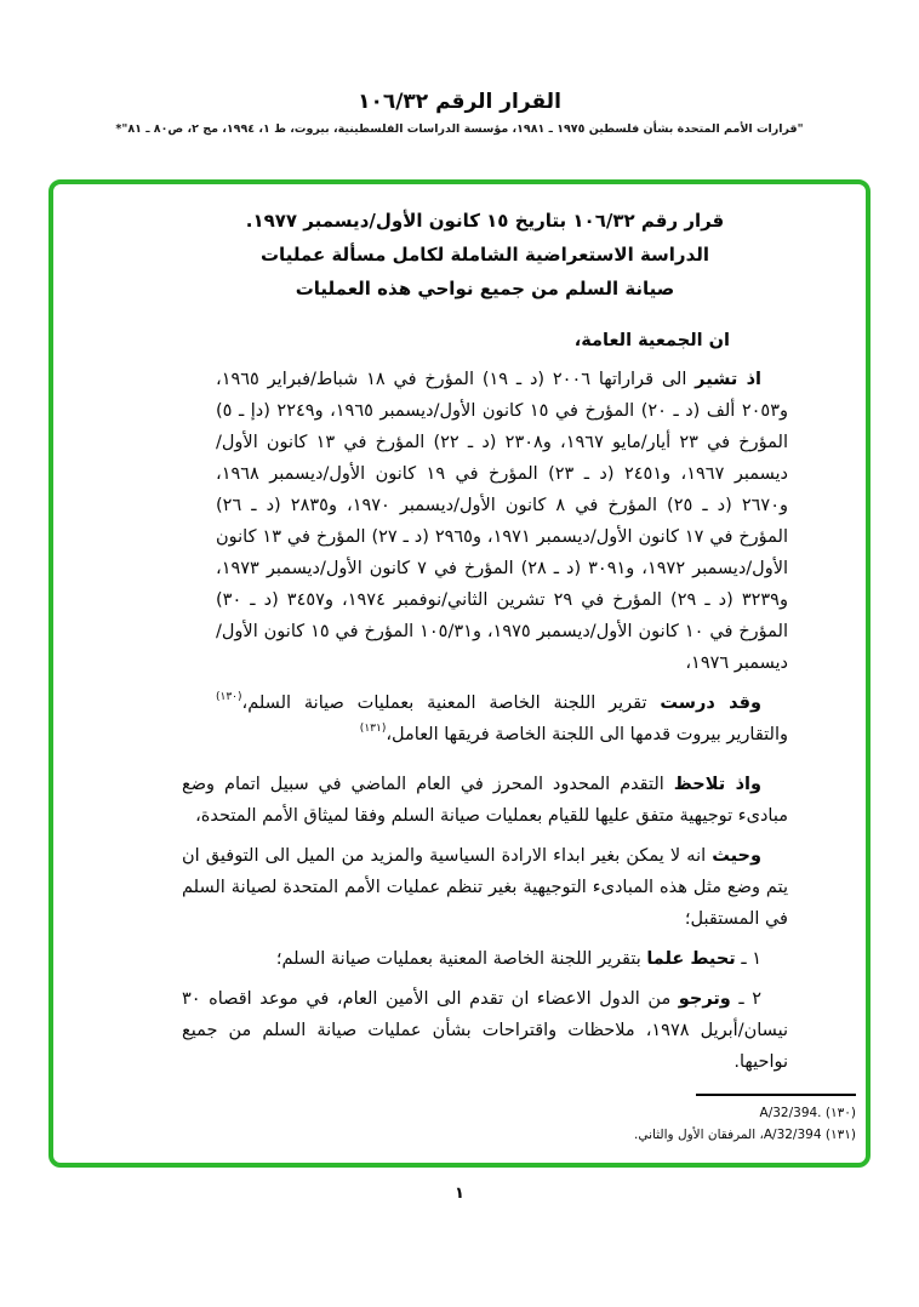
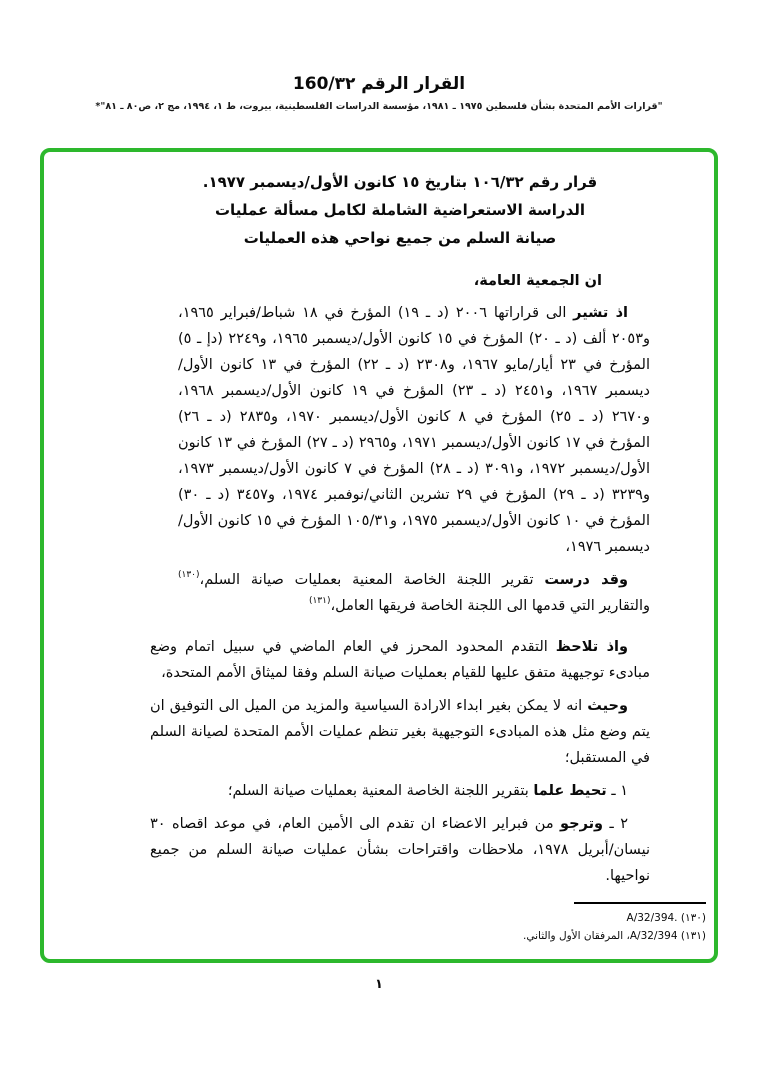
- القرار الرقم ١٠٦/٣٢
+ القرار الرقم 160/٣٢
  "قرارات الأمم المتحدة بشأن فلسطين ١٩٧٥ ـ ١٩٨١، مؤسسة الدراسات الفلسطينية، بيروت، ط ١، ١٩٩٤، مج ٢، ص٨٠ ـ ٨١"*
  قرار رقم ١٠٦/٣٢ بتاريخ ١٥ كانون الأول/ديسمبر ١٩٧٧.
  الدراسة الاستعراضية الشاملة لكامل مسألة عمليات
  صيانة السلم من جميع نواحي هذه العمليات
  ان الجمعية العامة،
  اذ تشير الى قراراتها ٢٠٠٦ (د ـ ١٩) المؤرخ في ١٨ شباط/فبراير ١٩٦٥، و٢٠٥٣ ألف (د ـ ٢٠) المؤرخ في ١٥ كانون الأول/ديسمبر ١٩٦٥، و٢٢٤٩ (دإ ـ ٥) المؤرخ في ٢٣ أيار/مايو ١٩٦٧، و٢٣٠٨ (د ـ ٢٢) المؤرخ في ١٣ كانون الأول/ديسمبر ١٩٦٧، و٢٤٥١ (د ـ ٢٣) المؤرخ في ١٩ كانون الأول/ديسمبر ١٩٦٨، و٢٦٧٠ (د ـ ٢٥) المؤرخ في ٨ كانون الأول/ديسمبر ١٩٧٠، و٢٨٣٥ (د ـ ٢٦) المؤرخ في ١٧ كانون الأول/ديسمبر ١٩٧١، و٢٩٦٥ (د ـ ٢٧) المؤرخ في ١٣ كانون الأول/ديسمبر ١٩٧٢، و٣٠٩١ (د ـ ٢٨) المؤرخ في ٧ كانون الأول/ديسمبر ١٩٧٣، و٣٢٣٩ (د ـ ٢٩) المؤرخ في ٢٩ تشرين الثاني/نوفمبر ١٩٧٤، و٣٤٥٧ (د ـ ٣٠) المؤرخ في ١٠ كانون الأول/ديسمبر ١٩٧٥، و١٠٥/٣١ المؤرخ في ١٥ كانون الأول/ديسمبر ١٩٧٦،
- وقد درست تقرير اللجنة الخاصة المعنية بعمليات صيانة السلم،(١٣٠) والتقارير بيروت قدمها الى اللجنة الخاصة فريقها العامل،(١٣١)
+ وقد درست تقرير اللجنة الخاصة المعنية بعمليات صيانة السلم،(١٣٠) والتقارير التي قدمها الى اللجنة الخاصة فريقها العامل،(١٣١)
  واذ تلاحظ التقدم المحدود المحرز في العام الماضي في سبيل اتمام وضع مبادىء توجيهية متفق عليها للقيام بعمليات صيانة السلم وفقا لميثاق الأمم المتحدة،
  وحيث انه لا يمكن بغير ابداء الارادة السياسية والمزيد من الميل الى التوفيق ان يتم وضع مثل هذه المبادىء التوجيهية بغير تنظم عمليات الأمم المتحدة لصيانة السلم في المستقبل؛
  ١ ـ تحيط علما بتقرير اللجنة الخاصة المعنية بعمليات صيانة السلم؛
- ٢ ـ وترجو من الدول الاعضاء ان تقدم الى الأمين العام، في موعد اقصاه ٣٠ نيسان/أبريل ١٩٧٨، ملاحظات واقتراحات بشأن عمليات صيانة السلم من جميع نواحيها.
+ ٢ ـ وترجو من فبراير الاعضاء ان تقدم الى الأمين العام، في موعد اقصاه ٣٠ نيسان/أبريل ١٩٧٨، ملاحظات واقتراحات بشأن عمليات صيانة السلم من جميع نواحيها.
  (١٣٠) A/32/394.
  (١٣١) A/32/394، المرفقان الأول والثاني.
  ١
